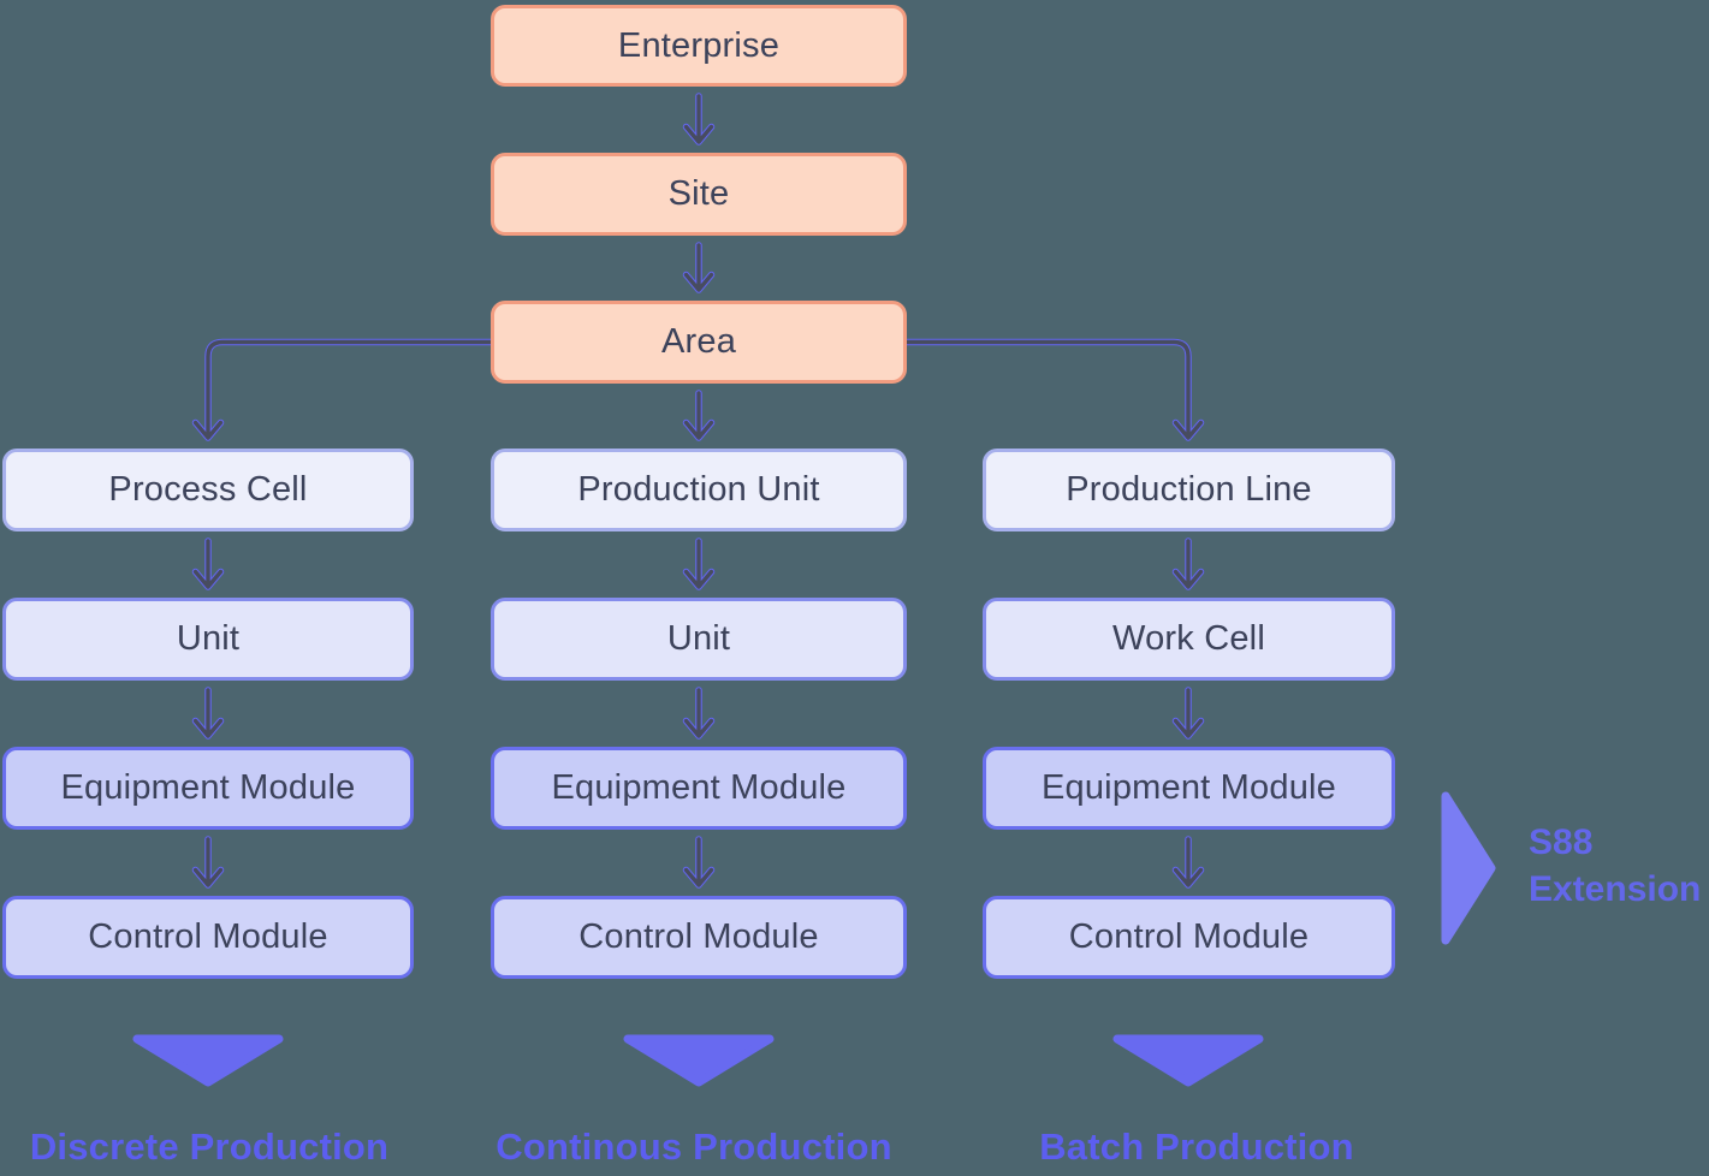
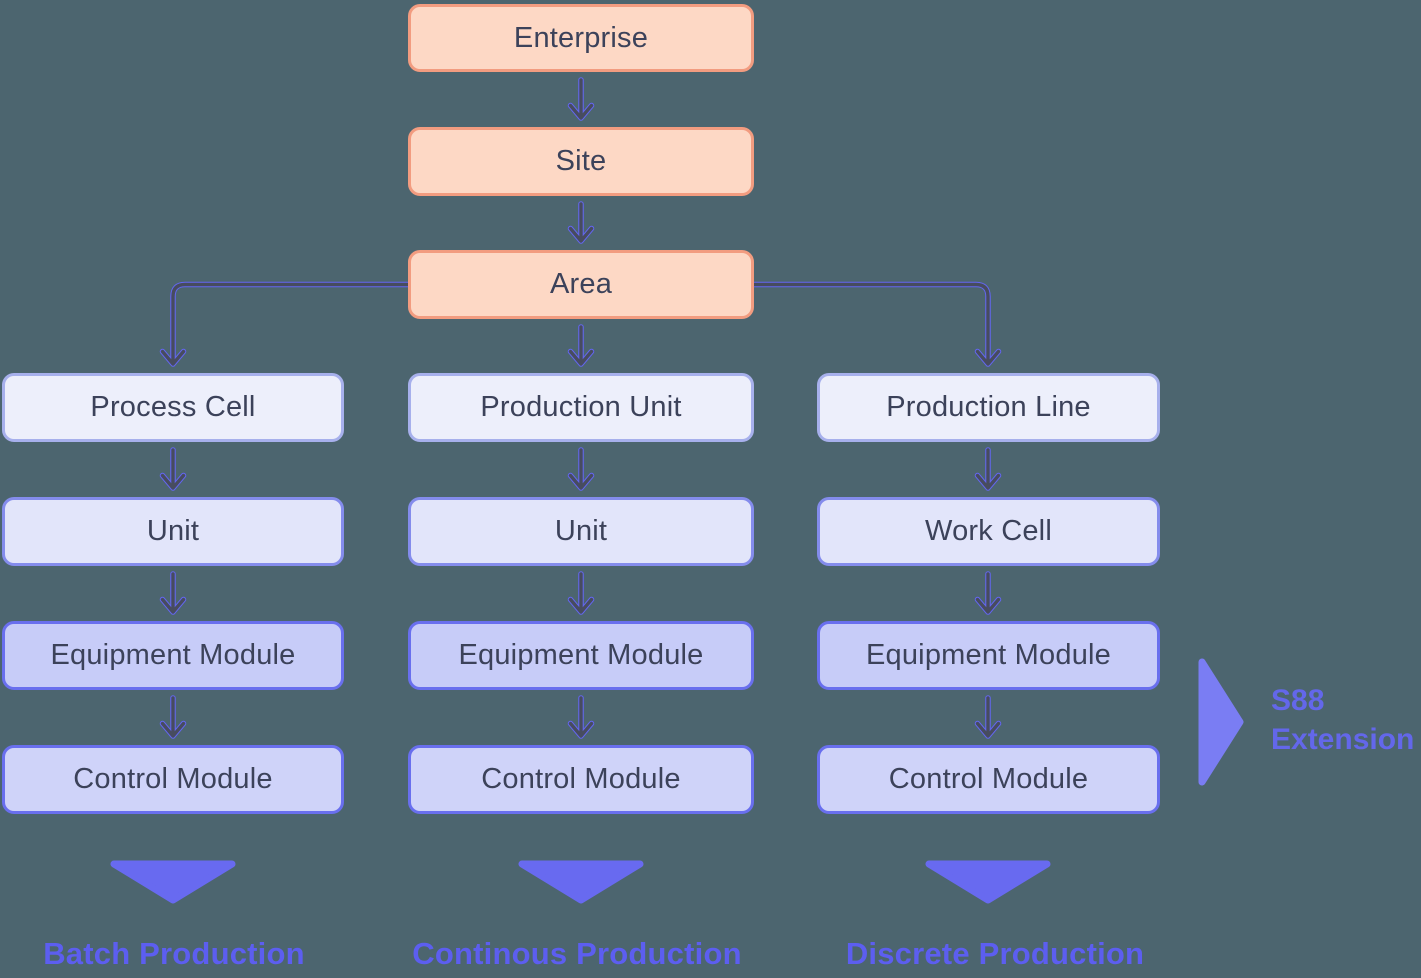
  Enterprise
  Site
  Area
  Process Cell
  Production Unit
  Production Line
  Unit
  Unit
  Work Cell
  Equipment Module
  Equipment Module
  Equipment Module
  Control Module
  Control Module
  Control Module
- Discrete Production
+ Batch Production
  Continous Production
- Batch Production
+ Discrete Production
  S88
  Extension
